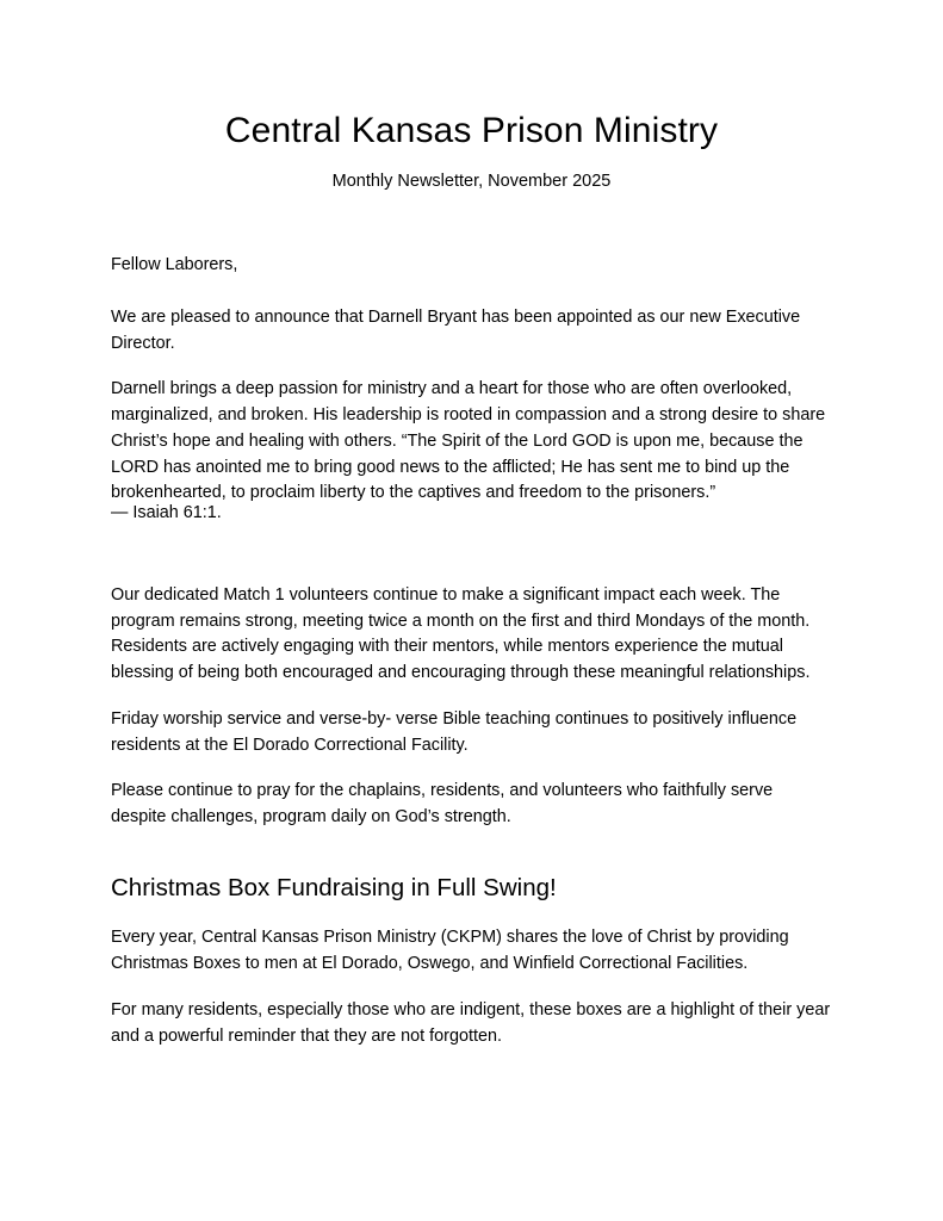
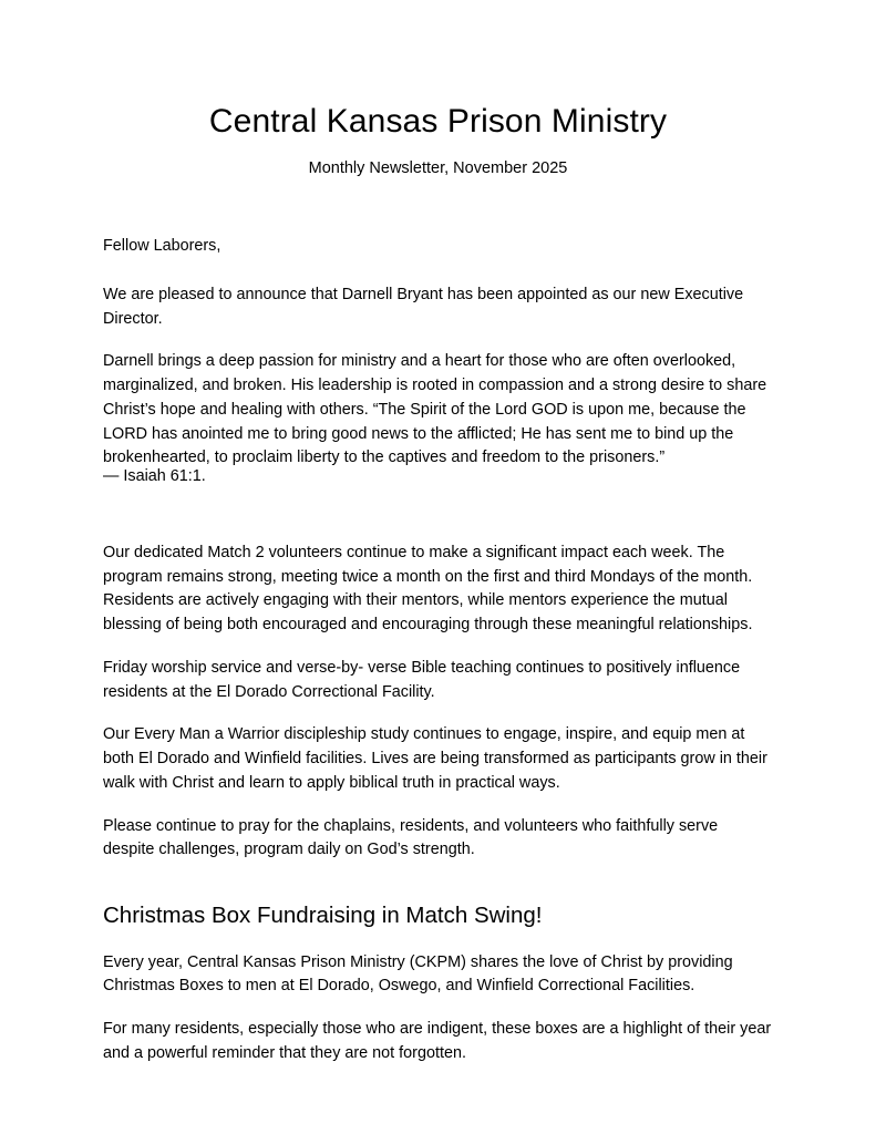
  Central Kansas Prison Ministry
  Monthly Newsletter, November 2025
  Fellow Laborers,
  We are pleased to announce that Darnell Bryant has been appointed as our new Executive Director.
  Darnell brings a deep passion for ministry and a heart for those who are often overlooked, marginalized, and broken. His leadership is rooted in compassion and a strong desire to share Christ’s hope and healing with others. “The Spirit of the Lord GOD is upon me, because the LORD has anointed me to bring good news to the afflicted; He has sent me to bind up the brokenhearted, to proclaim liberty to the captives and freedom to the prisoners.”
  — Isaiah 61:1.
- Our dedicated Match 1 volunteers continue to make a significant impact each week. The program remains strong, meeting twice a month on the first and third Mondays of the month. Residents are actively engaging with their mentors, while mentors experience the mutual blessing of being both encouraged and encouraging through these meaningful relationships.
+ Our dedicated Match 2 volunteers continue to make a significant impact each week. The program remains strong, meeting twice a month on the first and third Mondays of the month. Residents are actively engaging with their mentors, while mentors experience the mutual blessing of being both encouraged and encouraging through these meaningful relationships.
  Friday worship service and verse-by- verse Bible teaching continues to positively influence residents at the El Dorado Correctional Facility.
+ Our Every Man a Warrior discipleship study continues to engage, inspire, and equip men at both El Dorado and Winfield facilities. Lives are being transformed as participants grow in their walk with Christ and learn to apply biblical truth in practical ways.
  Please continue to pray for the chaplains, residents, and volunteers who faithfully serve despite challenges, program daily on God’s strength.
- Christmas Box Fundraising in Full Swing!
+ Christmas Box Fundraising in Match Swing!
  Every year, Central Kansas Prison Ministry (CKPM) shares the love of Christ by providing Christmas Boxes to men at El Dorado, Oswego, and Winfield Correctional Facilities.
  For many residents, especially those who are indigent, these boxes are a highlight of their year and a powerful reminder that they are not forgotten.
